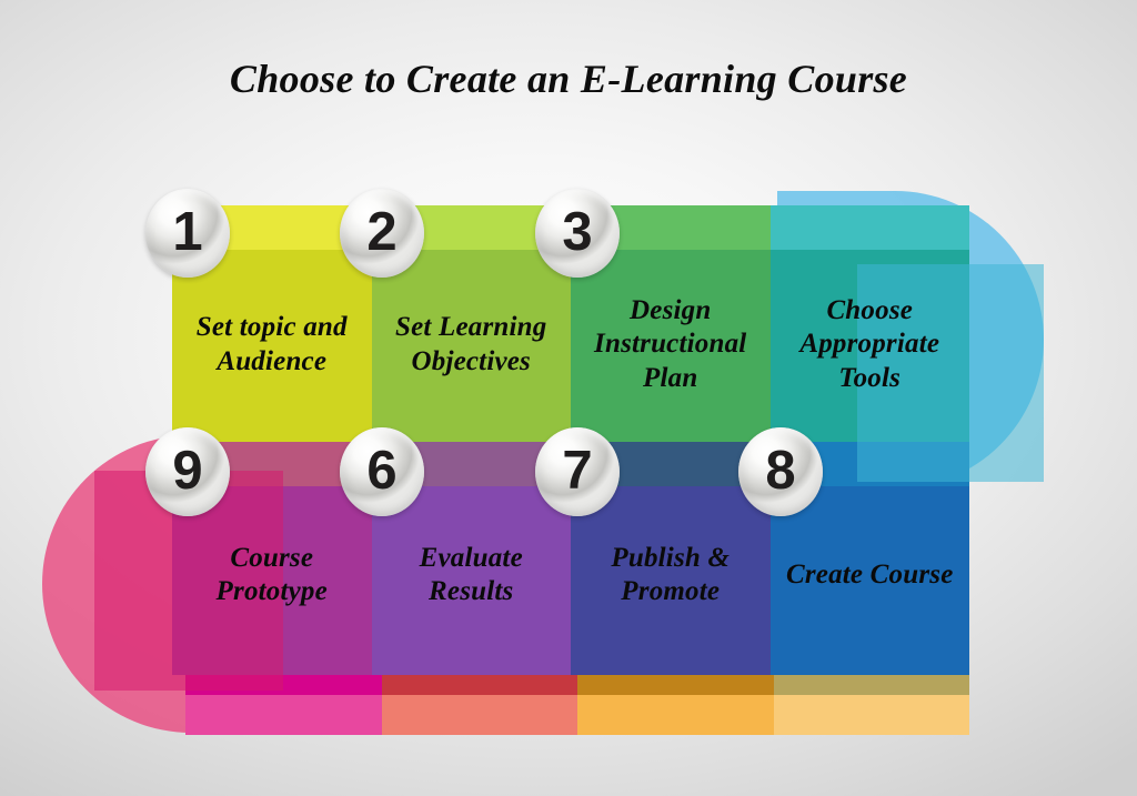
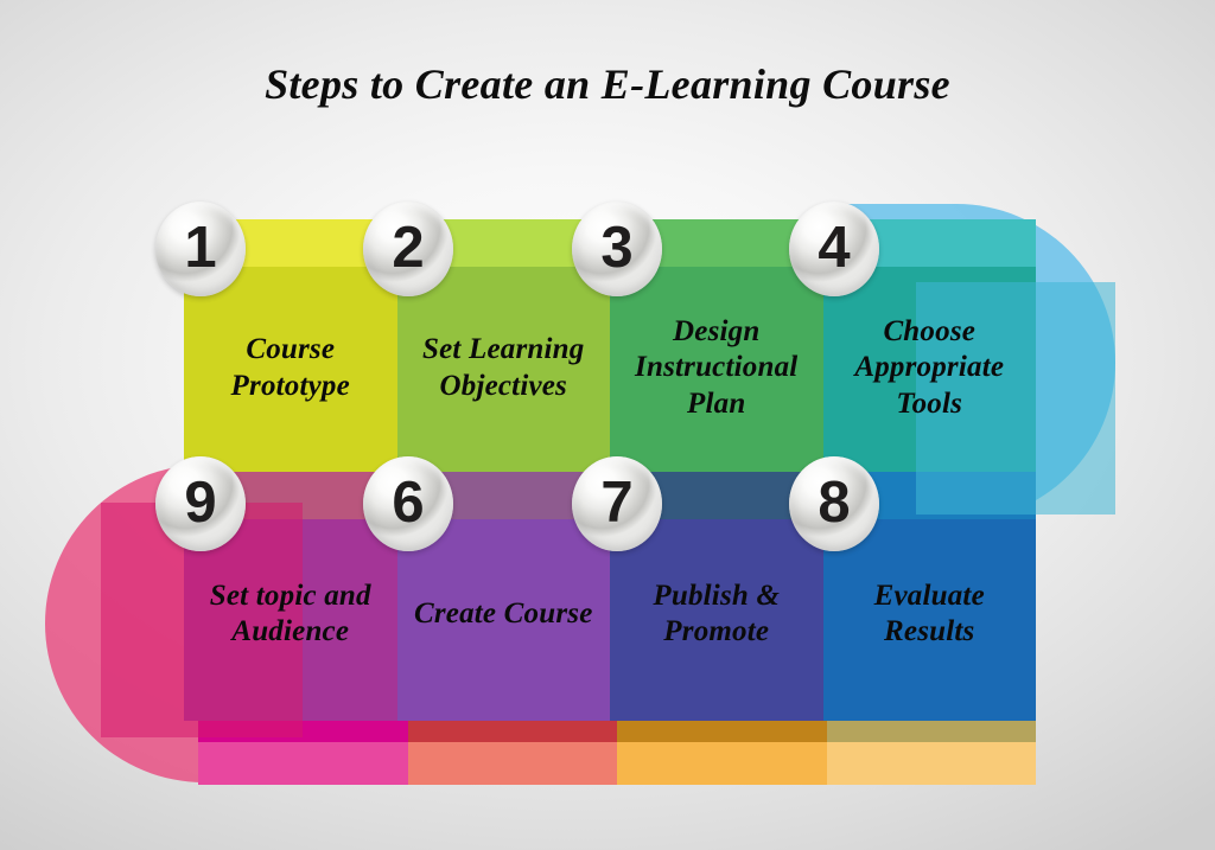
- Set topic and Audience
+ Course Prototype
  Set Learning Objectives
  Design Instructional Plan
  Choose Appropriate Tools
- Course Prototype
+ Set topic and Audience
- Evaluate Results
+ Create Course
  Publish & Promote
- Create Course
+ Evaluate Results
  1
  2
  3
+ 4
  9
  6
  7
  8
- Choose to Create an E-Learning Course
+ Steps to Create an E-Learning Course
